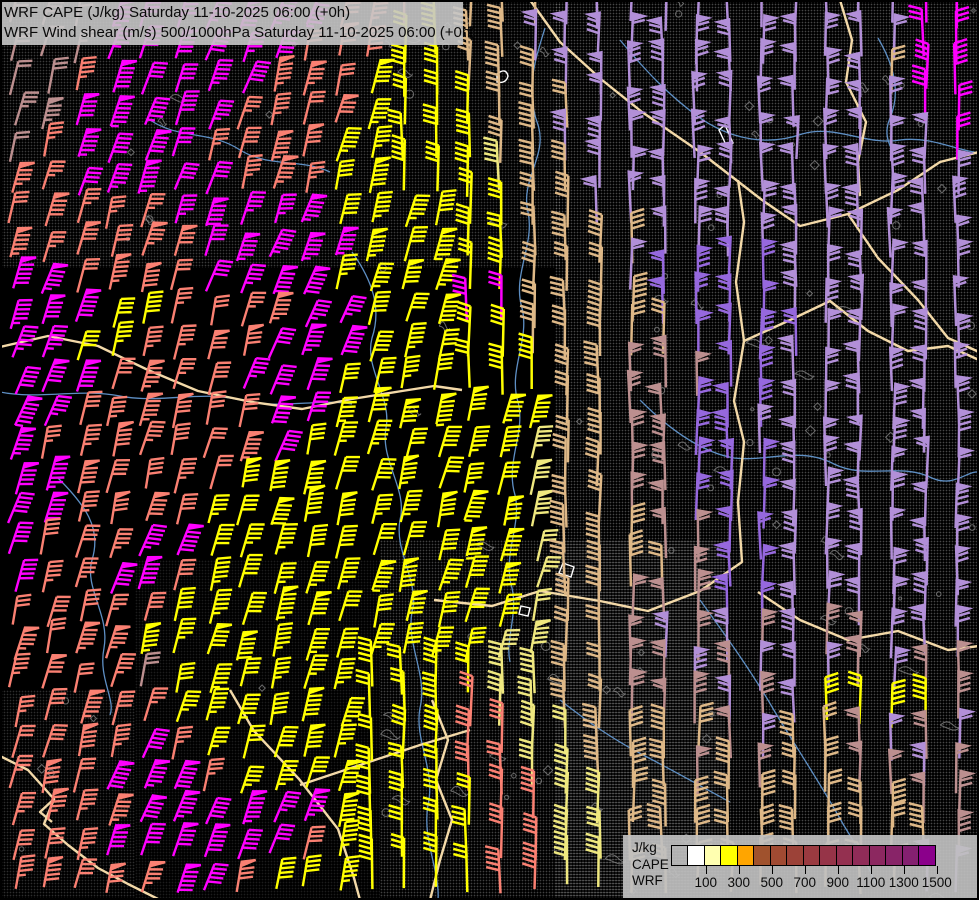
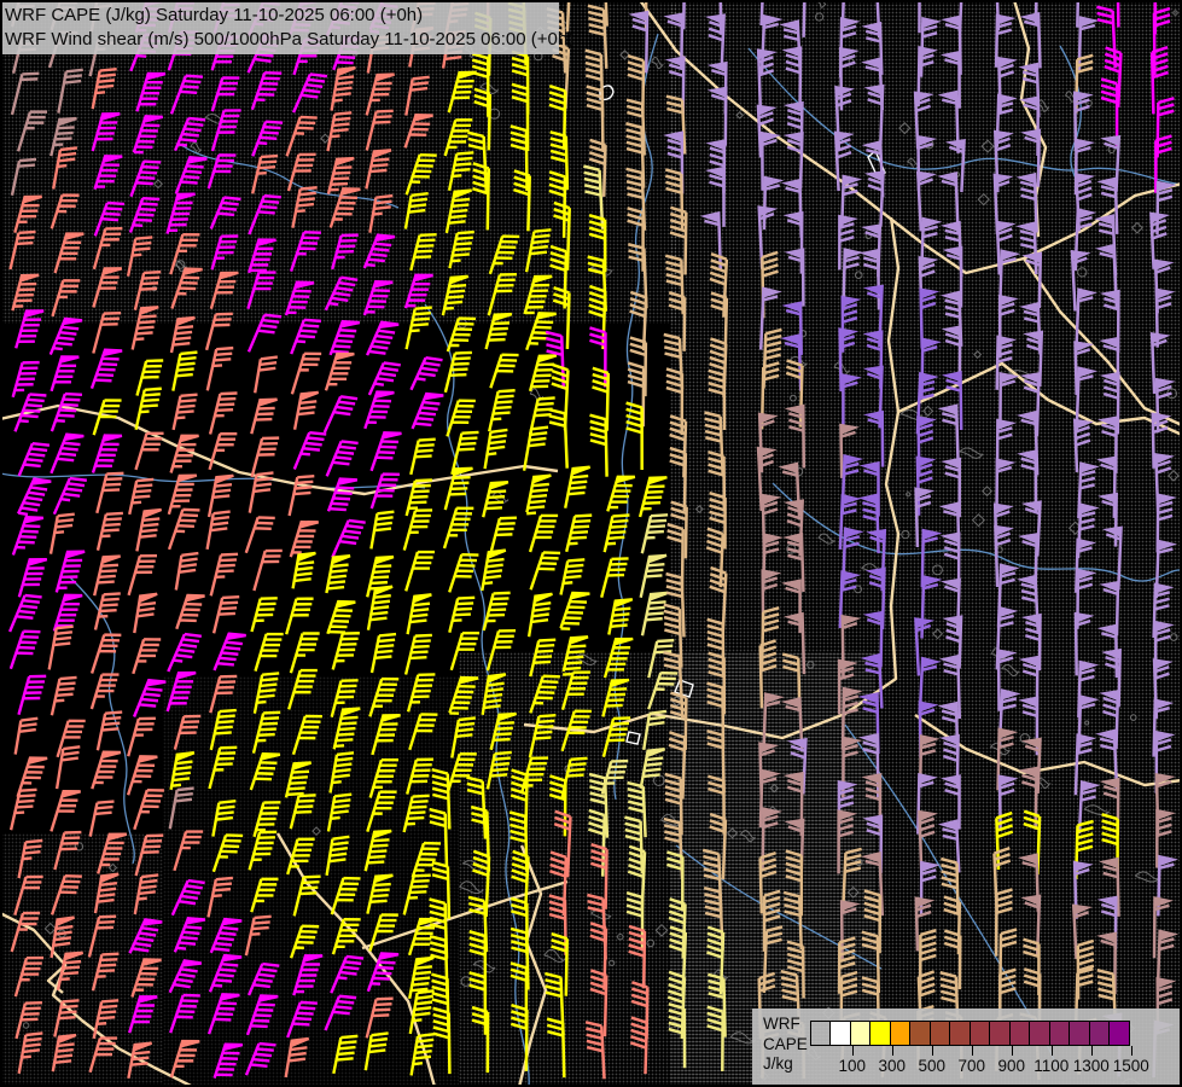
  WRF CAPE (J/kg) Saturday 11-10-2025 06:00 (+0h)
  WRF Wind shear (m/s) 500/1000hPa Saturday 11-10-2025 06:00 (+0
- J/kg
+ WRF
  CAPE
- WRF
+ J/kg
  100
  300
  500
  700
  900
  1100
  1300
  1500
